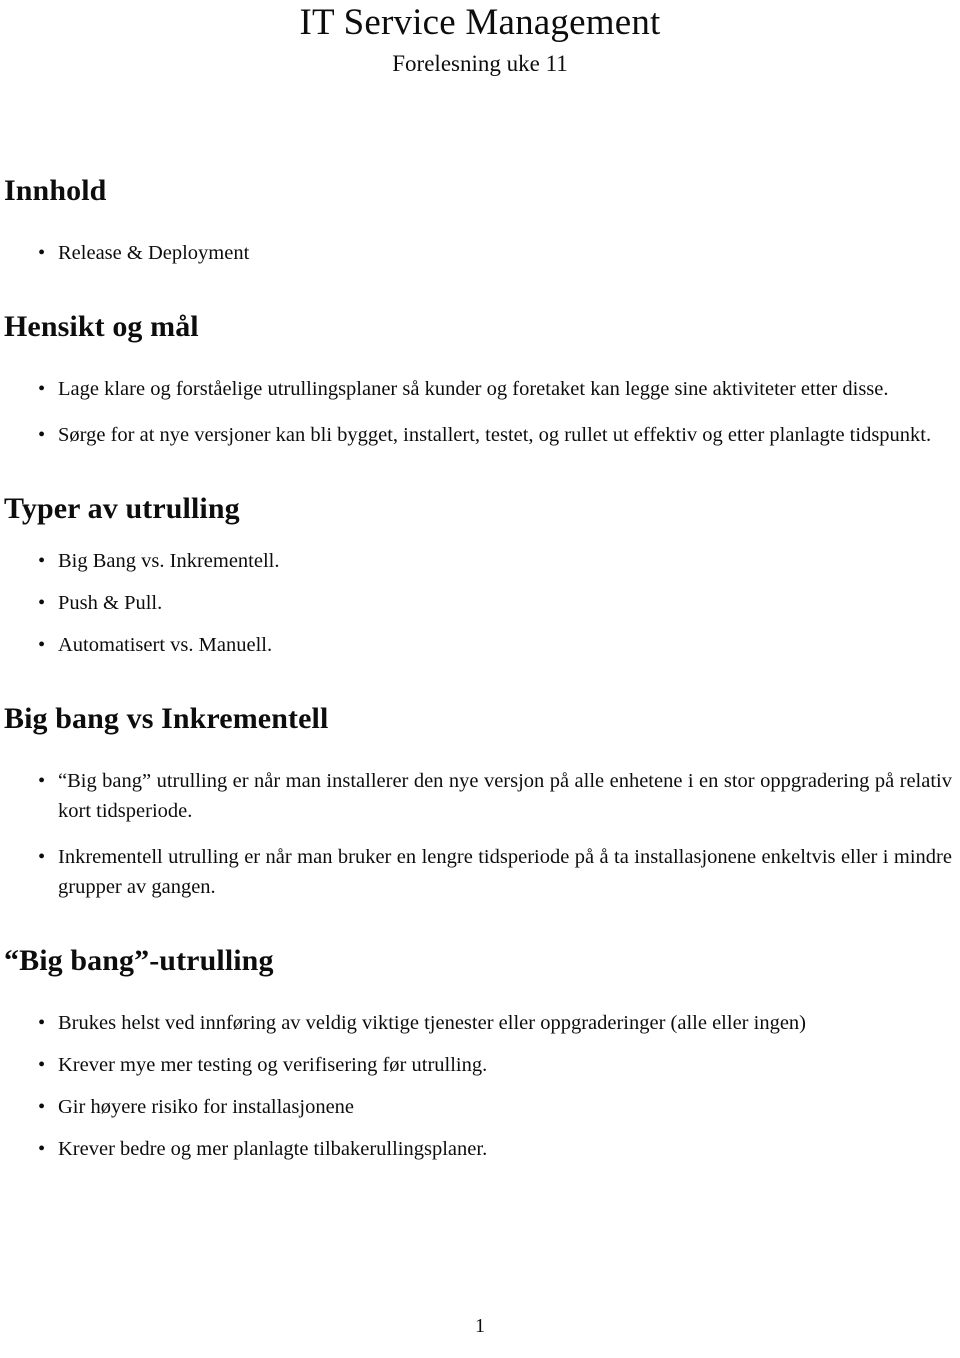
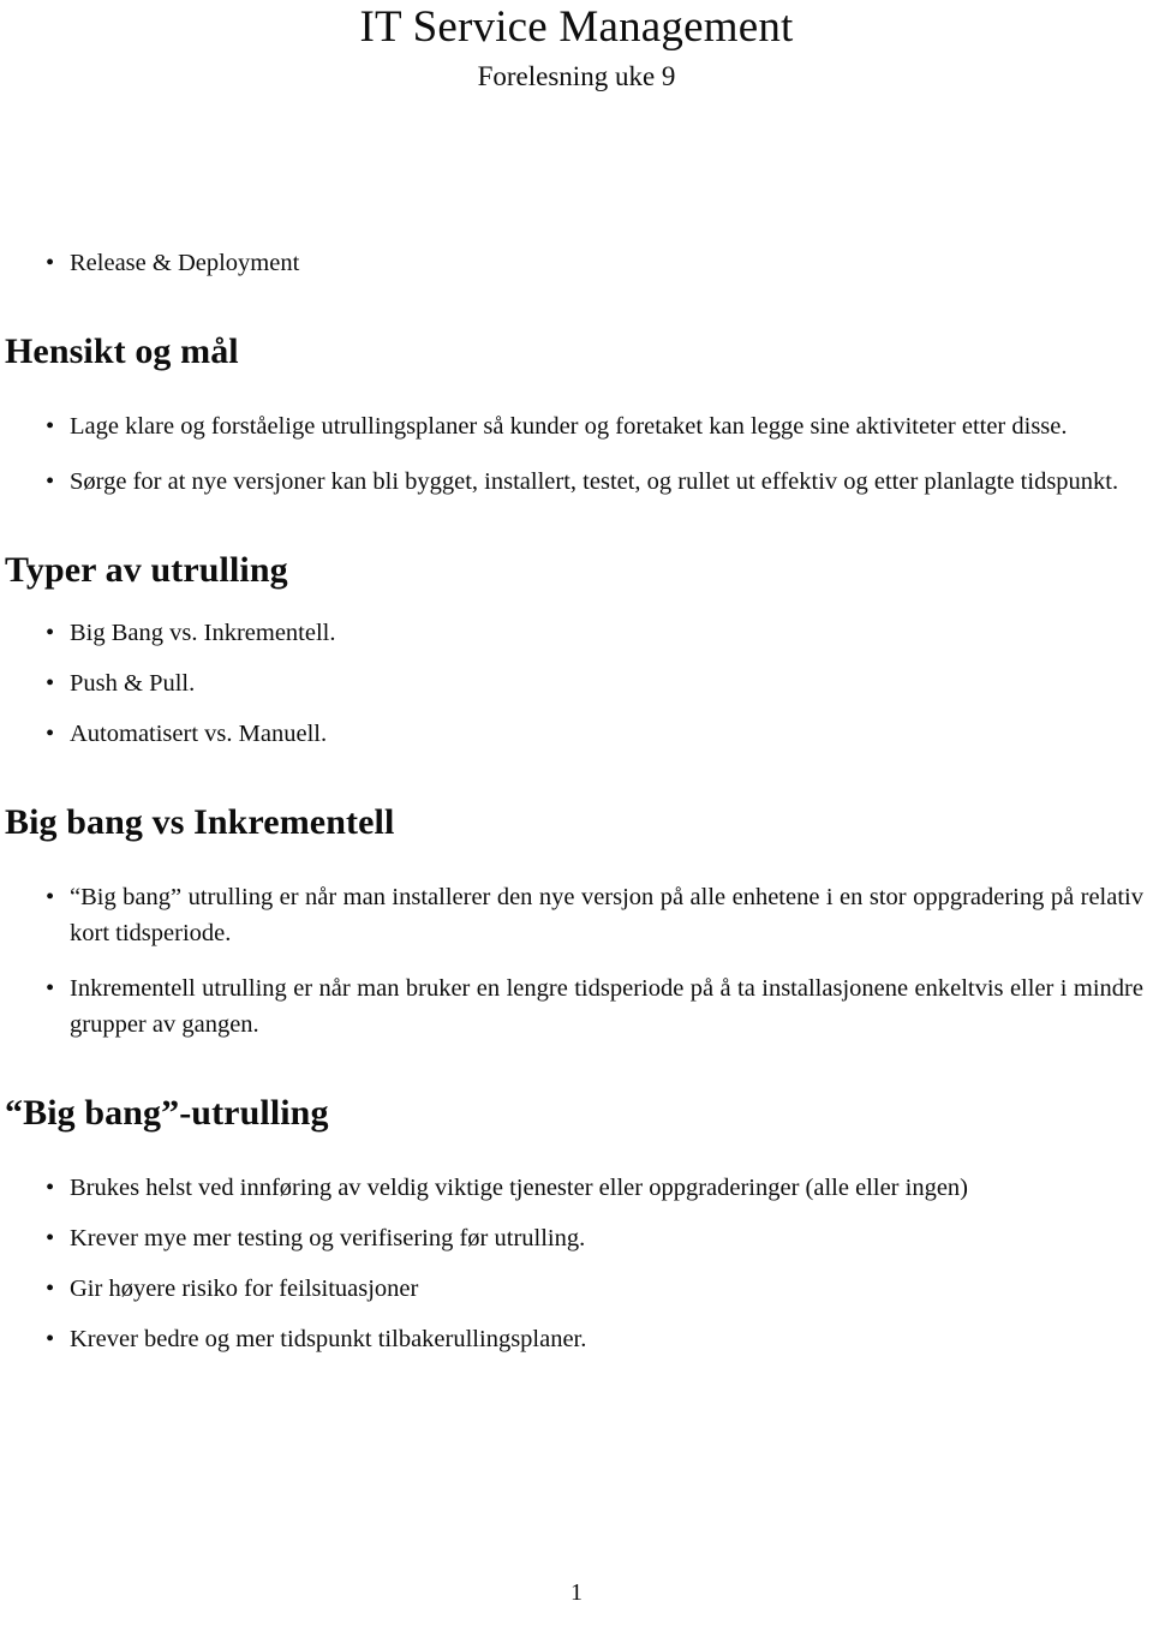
  IT Service Management
- Forelesning uke 11
+ Forelesning uke 9
- Innhold
  •
  Release & Deployment
  Hensikt og mål
  •
  Lage klare og forståelige utrullingsplaner så kunder og foretaket kan legge sine aktiviteter etter disse.
  •
  Sørge for at nye versjoner kan bli bygget, installert, testet, og rullet ut effektiv og etter planlagte tidspunkt.
  Typer av utrulling
  •
  Big Bang vs. Inkrementell.
  •
  Push & Pull.
  •
  Automatisert vs. Manuell.
  Big bang vs Inkrementell
  •
  “Big bang” utrulling er når man installerer den nye versjon på alle enhetene i en stor oppgradering på relativ kort tidsperiode.
  •
  Inkrementell utrulling er når man bruker en lengre tidsperiode på å ta installasjonene enkeltvis eller i mindre grupper av gangen.
  “Big bang”-utrulling
  •
  Brukes helst ved innføring av veldig viktige tjenester eller oppgraderinger (alle eller ingen)
  •
  Krever mye mer testing og verifisering før utrulling.
  •
- Gir høyere risiko for installasjonene
+ Gir høyere risiko for feilsituasjoner
  •
- Krever bedre og mer planlagte tilbakerullingsplaner.
+ Krever bedre og mer tidspunkt tilbakerullingsplaner.
  1
